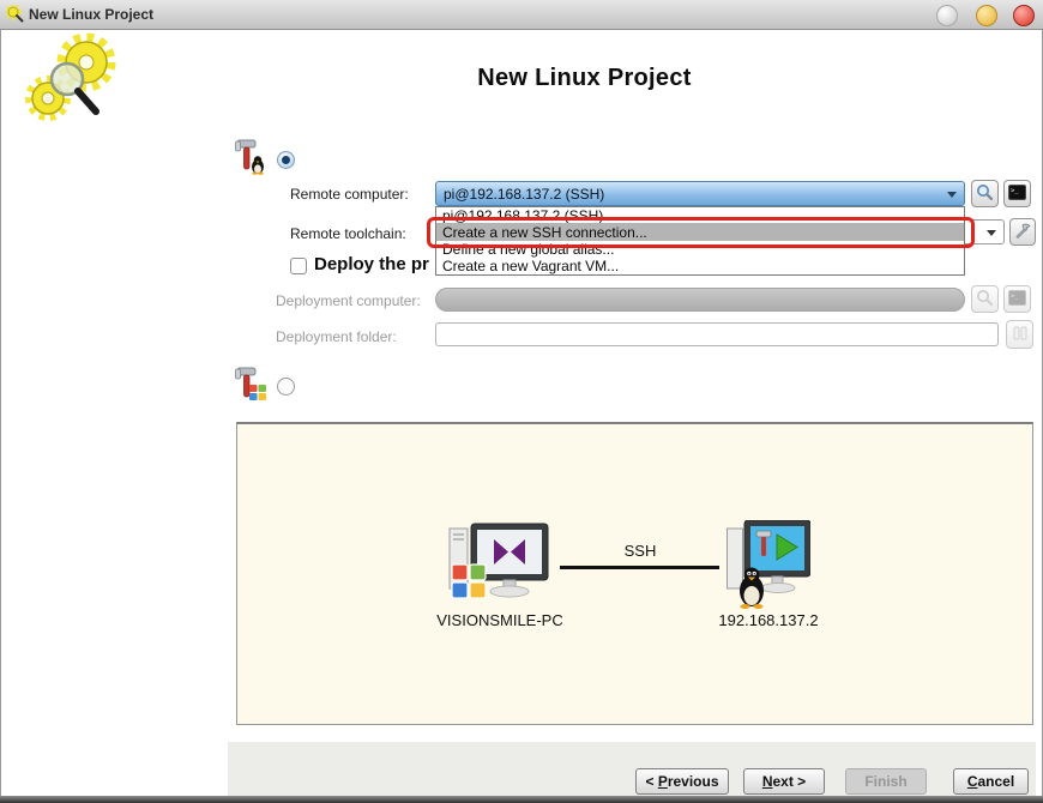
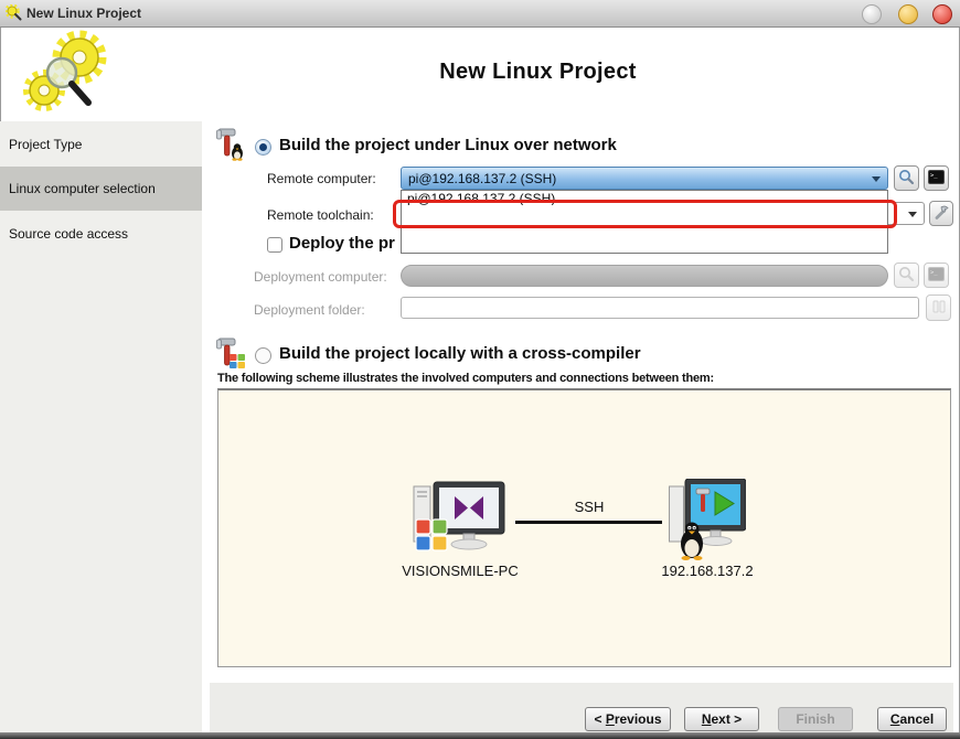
  New Linux Project
  New Linux Project
+ Project Type
+ Linux computer selection
+ Source code access
+ Build the project under Linux over network
  Remote computer:
  pi@192.168.137.2 (SSH)
  Remote toolchain:
  Deploy the pr
  pi@192.168.137.2 (SSH)
- Create a new SSH connection...
- Define a new global alias...
- Create a new Vagrant VM...
  Deployment computer:
  Deployment folder:
+ Build the project locally with a cross-compiler
+ The following scheme illustrates the involved computers and connections between them:
  SSH
  VISIONSMILE-PC
  192.168.137.2
  < Previous
  Next >
  Finish
  Cancel
